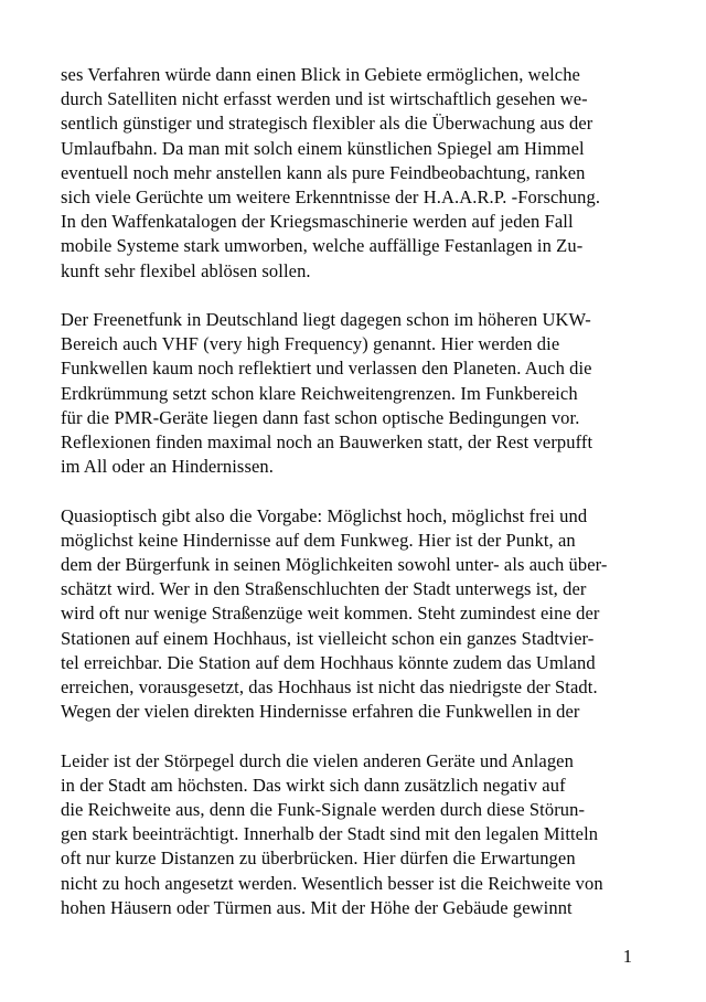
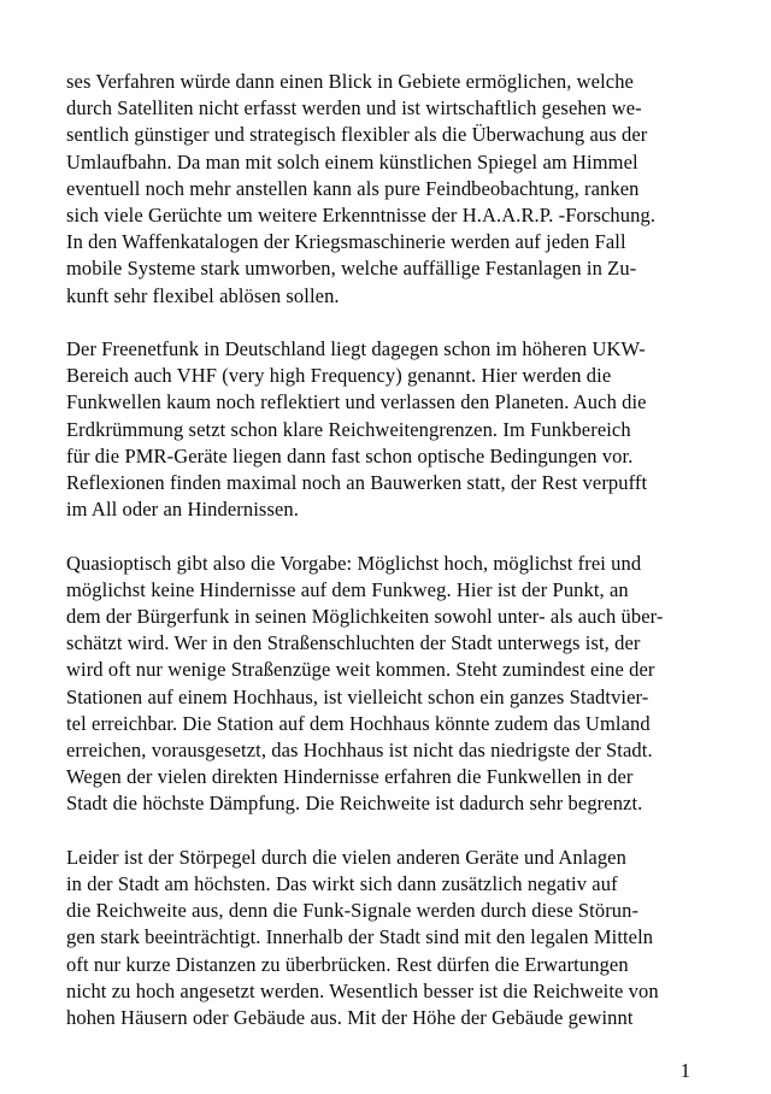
  ses Verfahren würde dann einen Blick in Gebiete ermöglichen, welche
  durch Satelliten nicht erfasst werden und ist wirtschaftlich gesehen we-
  sentlich günstiger und strategisch flexibler als die Überwachung aus der
  Umlaufbahn. Da man mit solch einem künstlichen Spiegel am Himmel
  eventuell noch mehr anstellen kann als pure Feindbeobachtung, ranken
  sich viele Gerüchte um weitere Erkenntnisse der H.A.A.R.P. -Forschung.
  In den Waffenkatalogen der Kriegsmaschinerie werden auf jeden Fall
  mobile Systeme stark umworben, welche auffällige Festanlagen in Zu-
  kunft sehr flexibel ablösen sollen.
  Der Freenetfunk in Deutschland liegt dagegen schon im höheren UKW-
  Bereich auch VHF (very high Frequency) genannt. Hier werden die
  Funkwellen kaum noch reflektiert und verlassen den Planeten. Auch die
  Erdkrümmung setzt schon klare Reichweitengrenzen. Im Funkbereich
  für die PMR-Geräte liegen dann fast schon optische Bedingungen vor.
  Reflexionen finden maximal noch an Bauwerken statt, der Rest verpufft
  im All oder an Hindernissen.
  Quasioptisch gibt also die Vorgabe: Möglichst hoch, möglichst frei und
  möglichst keine Hindernisse auf dem Funkweg. Hier ist der Punkt, an
  dem der Bürgerfunk in seinen Möglichkeiten sowohl unter- als auch über-
  schätzt wird. Wer in den Straßenschluchten der Stadt unterwegs ist, der
  wird oft nur wenige Straßenzüge weit kommen. Steht zumindest eine der
  Stationen auf einem Hochhaus, ist vielleicht schon ein ganzes Stadtvier-
  tel erreichbar. Die Station auf dem Hochhaus könnte zudem das Umland
  erreichen, vorausgesetzt, das Hochhaus ist nicht das niedrigste der Stadt.
  Wegen der vielen direkten Hindernisse erfahren die Funkwellen in der
+ Stadt die höchste Dämpfung. Die Reichweite ist dadurch sehr begrenzt.
  Leider ist der Störpegel durch die vielen anderen Geräte und Anlagen
  in der Stadt am höchsten. Das wirkt sich dann zusätzlich negativ auf
  die Reichweite aus, denn die Funk-Signale werden durch diese Störun-
  gen stark beeinträchtigt. Innerhalb der Stadt sind mit den legalen Mitteln
- oft nur kurze Distanzen zu überbrücken. Hier dürfen die Erwartungen
+ oft nur kurze Distanzen zu überbrücken. Rest dürfen die Erwartungen
  nicht zu hoch angesetzt werden. Wesentlich besser ist die Reichweite von
- hohen Häusern oder Türmen aus. Mit der Höhe der Gebäude gewinnt
+ hohen Häusern oder Gebäude aus. Mit der Höhe der Gebäude gewinnt
  1
